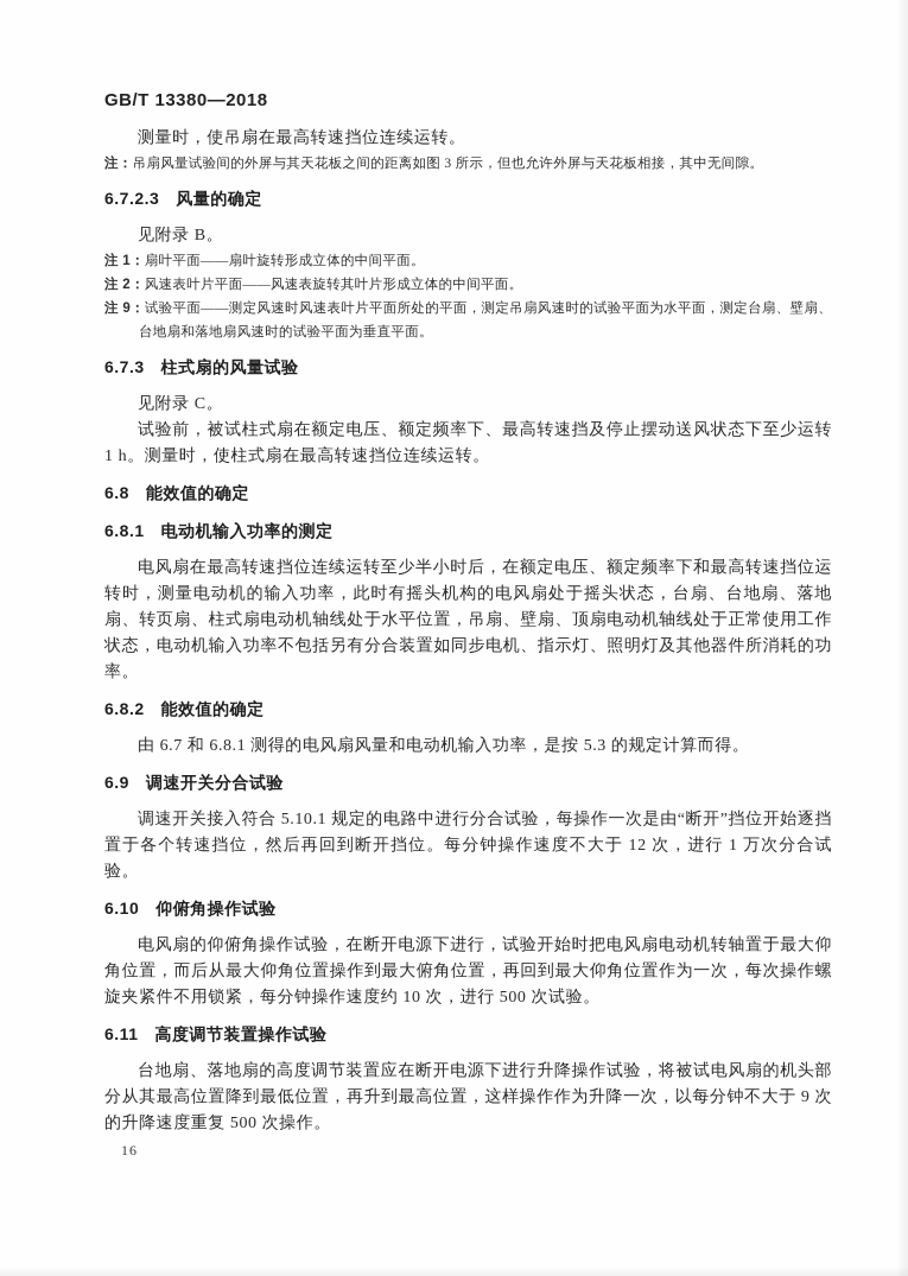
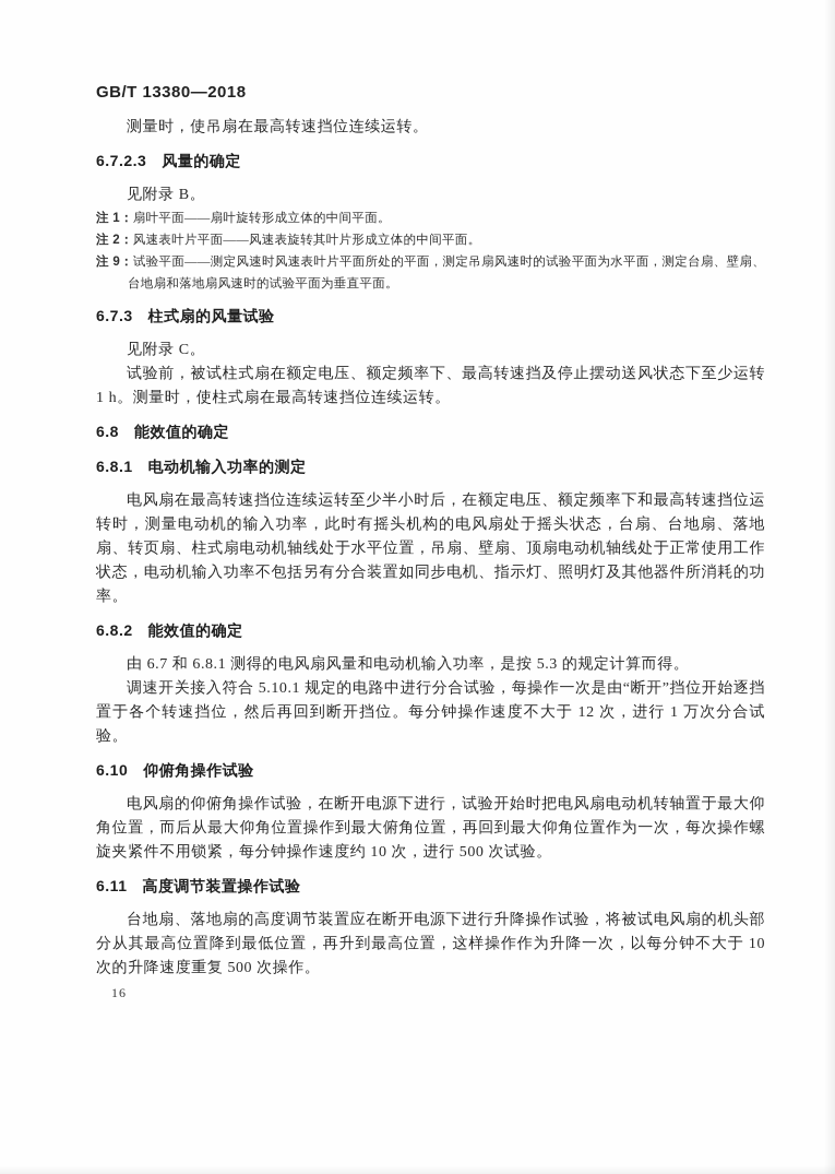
  GB/T 13380—2018
  测量时，使吊扇在最高转速挡位连续运转。
- 注：吊扇风量试验间的外屏与其天花板之间的距离如图 3 所示，但也允许外屏与天花板相接，其中无间隙。
  6.7.2.3 风量的确定
  见附录 B。
  注 1：扇叶平面——扇叶旋转形成立体的中间平面。
  注 2：风速表叶片平面——风速表旋转其叶片形成立体的中间平面。
  注 9：试验平面——测定风速时风速表叶片平面所处的平面，测定吊扇风速时的试验平面为水平面，测定台扇、壁扇、台地扇和落地扇风速时的试验平面为垂直平面。
  6.7.3 柱式扇的风量试验
  见附录 C。
  试验前，被试柱式扇在额定电压、额定频率下、最高转速挡及停止摆动送风状态下至少运转 1 h。测量时，使柱式扇在最高转速挡位连续运转。
  6.8 能效值的确定
  6.8.1 电动机输入功率的测定
  电风扇在最高转速挡位连续运转至少半小时后，在额定电压、额定频率下和最高转速挡位运转时，测量电动机的输入功率，此时有摇头机构的电风扇处于摇头状态，台扇、台地扇、落地扇、转页扇、柱式扇电动机轴线处于水平位置，吊扇、壁扇、顶扇电动机轴线处于正常使用工作状态，电动机输入功率不包括另有分合装置如同步电机、指示灯、照明灯及其他器件所消耗的功率。
  6.8.2 能效值的确定
  由 6.7 和 6.8.1 测得的电风扇风量和电动机输入功率，是按 5.3 的规定计算而得。
- 6.9 调速开关分合试验
  调速开关接入符合 5.10.1 规定的电路中进行分合试验，每操作一次是由“断开”挡位开始逐挡置于各个转速挡位，然后再回到断开挡位。每分钟操作速度不大于 12 次，进行 1 万次分合试验。
  6.10 仰俯角操作试验
  电风扇的仰俯角操作试验，在断开电源下进行，试验开始时把电风扇电动机转轴置于最大仰角位置，而后从最大仰角位置操作到最大俯角位置，再回到最大仰角位置作为一次，每次操作螺旋夹紧件不用锁紧，每分钟操作速度约 10 次，进行 500 次试验。
  6.11 高度调节装置操作试验
- 台地扇、落地扇的高度调节装置应在断开电源下进行升降操作试验，将被试电风扇的机头部分从其最高位置降到最低位置，再升到最高位置，这样操作作为升降一次，以每分钟不大于 9 次的升降速度重复 500 次操作。
+ 台地扇、落地扇的高度调节装置应在断开电源下进行升降操作试验，将被试电风扇的机头部分从其最高位置降到最低位置，再升到最高位置，这样操作作为升降一次，以每分钟不大于 10 次的升降速度重复 500 次操作。
  16
